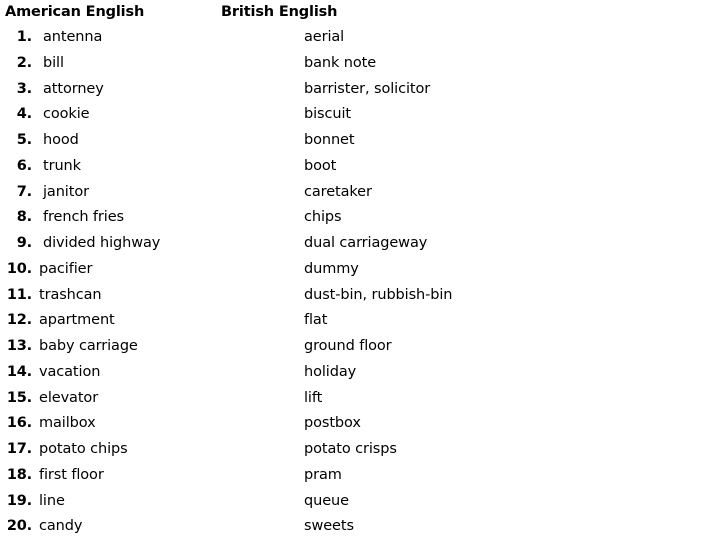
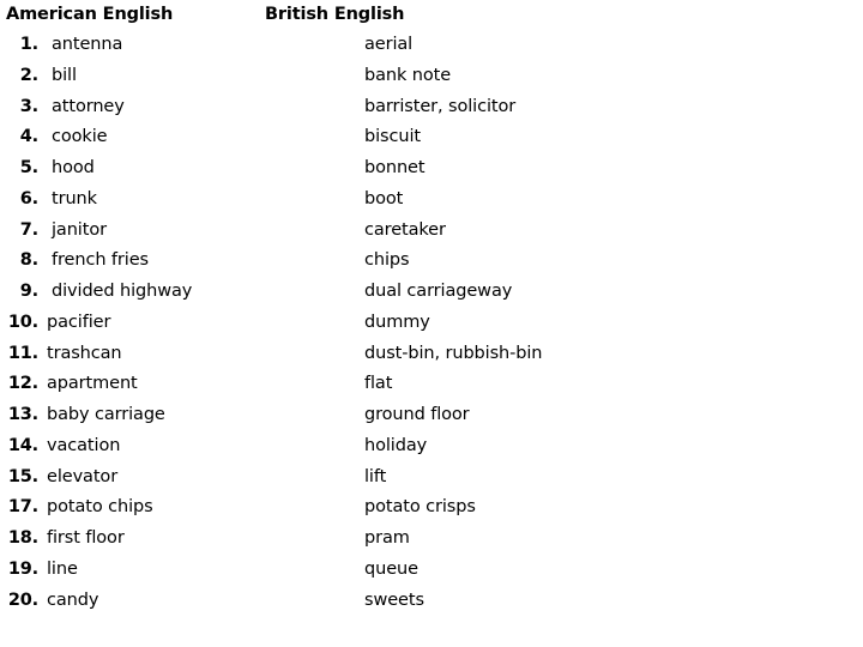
  American English
  British English
  1.
  antenna
  aerial
  2.
  bill
  bank note
  3.
  attorney
  barrister, solicitor
  4.
  cookie
  biscuit
  5.
  hood
  bonnet
  6.
  trunk
  boot
  7.
  janitor
  caretaker
  8.
  french fries
  chips
  9.
  divided highway
  dual carriageway
  10.
  pacifier
  dummy
  11.
  trashcan
  dust-bin, rubbish-bin
  12.
  apartment
  flat
  13.
  baby carriage
  ground floor
  14.
  vacation
  holiday
  15.
  elevator
  lift
- 16.
- mailbox
- postbox
  17.
  potato chips
  potato crisps
  18.
  first floor
  pram
  19.
  line
  queue
  20.
  candy
  sweets
